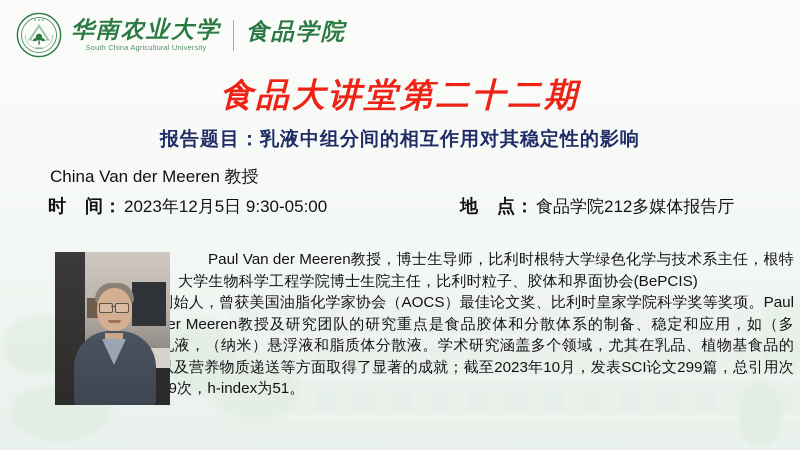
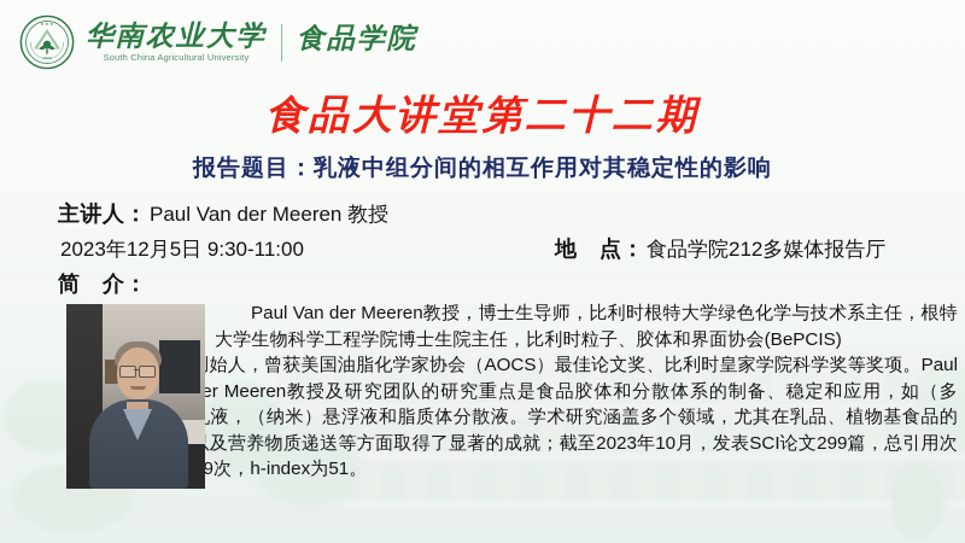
  华南农业大学
  South China Agricultural University
  食品学院
  食品大讲堂第二十二期
  报告题目：乳液中组分间的相互作用对其稳定性的影响
+ 主讲人：
- China Van der Meeren 教授
+ Paul Van der Meeren 教授
- 时 间：
- 2023年12月5日 9:30-05:00
+ 2023年12月5日 9:30-11:00
  地 点：
  食品学院212多媒体报告厅
+ 简 介：
  Paul Van der Meeren教授，博士生导师，比利时根特大学绿色化学与技术系主任，根特大学生物科学工程学院博士生院主任，比利时粒子、胶体和界面协会(BePCIS)
  始人，曾获美国油脂化学家协会（AOCS）最佳论文奖、比利时皇家学院科学奖等奖项。Paul er Meeren教授及研究团队的研究重点是食品胶体和分散体系的制备、稳定和应用，如（多液，（纳米）悬浮液和脂质体分散液。学术研究涵盖多个领域，尤其在乳品、植物基食品的及营养物质递送等方面取得了显著的成就；截至2023年10月，发表SCI论文299篇，总引用次9次，h-index为51。
